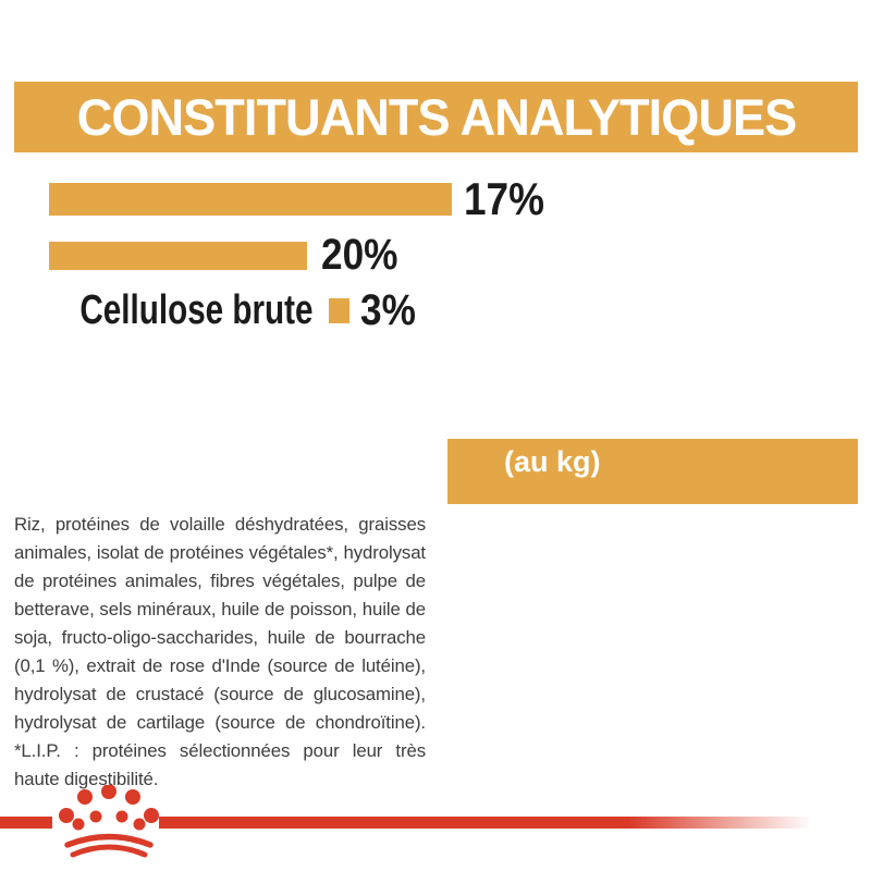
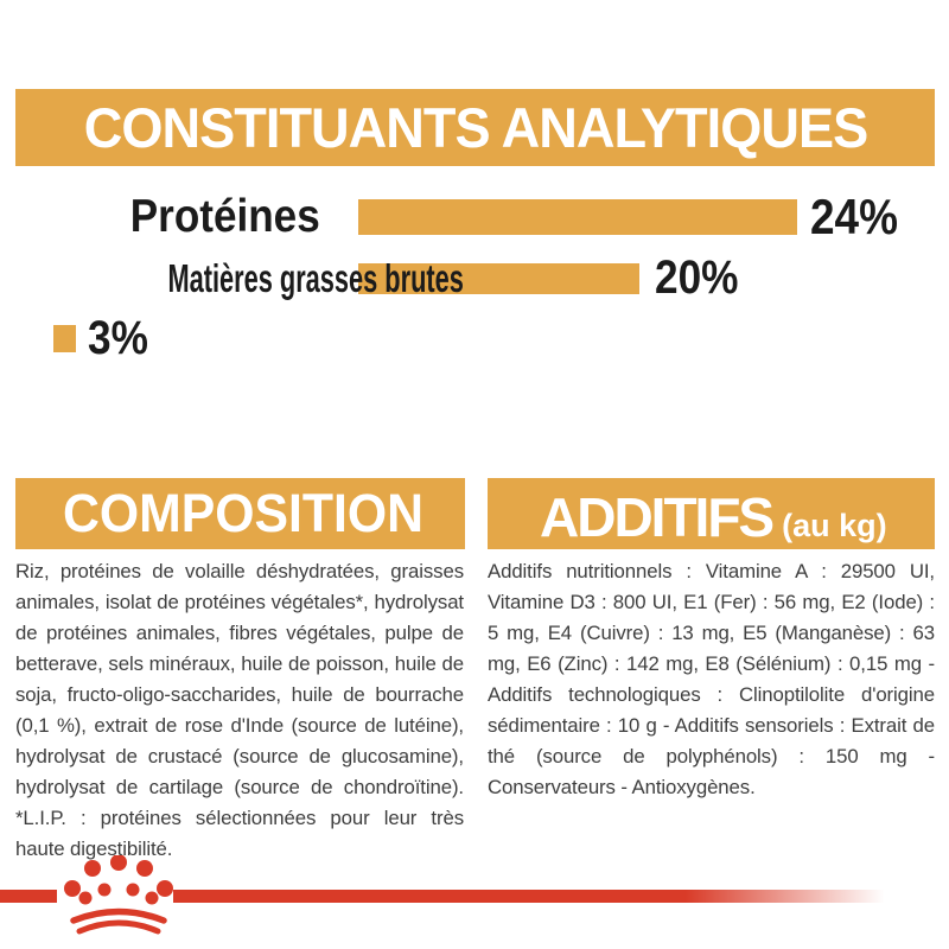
  CONSTITUANTS ANALYTIQUES
+ Protéines
- 17%
+ 24%
+ Matières grasses brutes
  20%
- Cellulose brute
  3%
+ COMPOSITION
  Riz, protéines de volaille déshydratées, graisses animales, isolat de protéines végétales*, hydrolysat de protéines animales, fibres végétales, pulpe de betterave, sels minéraux, huile de poisson, huile de soja, fructo-oligo-saccharides, huile de bourrache (0,1 %), extrait de rose d'Inde (source de lutéine), hydrolysat de crustacé (source de glucosamine), hydrolysat de cartilage (source de chondroïtine). *L.I.P. : protéines sélectionnées pour leur très haute digestibilité.
+ ADDITIFS
  (au kg)
+ Additifs nutritionnels : Vitamine A : 29500 UI, Vitamine D3 : 800 UI, E1 (Fer) : 56 mg, E2 (Iode) : 5 mg, E4 (Cuivre) : 13 mg, E5 (Manganèse) : 63 mg, E6 (Zinc) : 142 mg, E8 (Sélénium) : 0,15 mg - Additifs technologiques : Clinoptilolite d'origine sédimentaire : 10 g - Additifs sensoriels : Extrait de thé (source de polyphénols) : 150 mg - Conservateurs - Antioxygènes.
